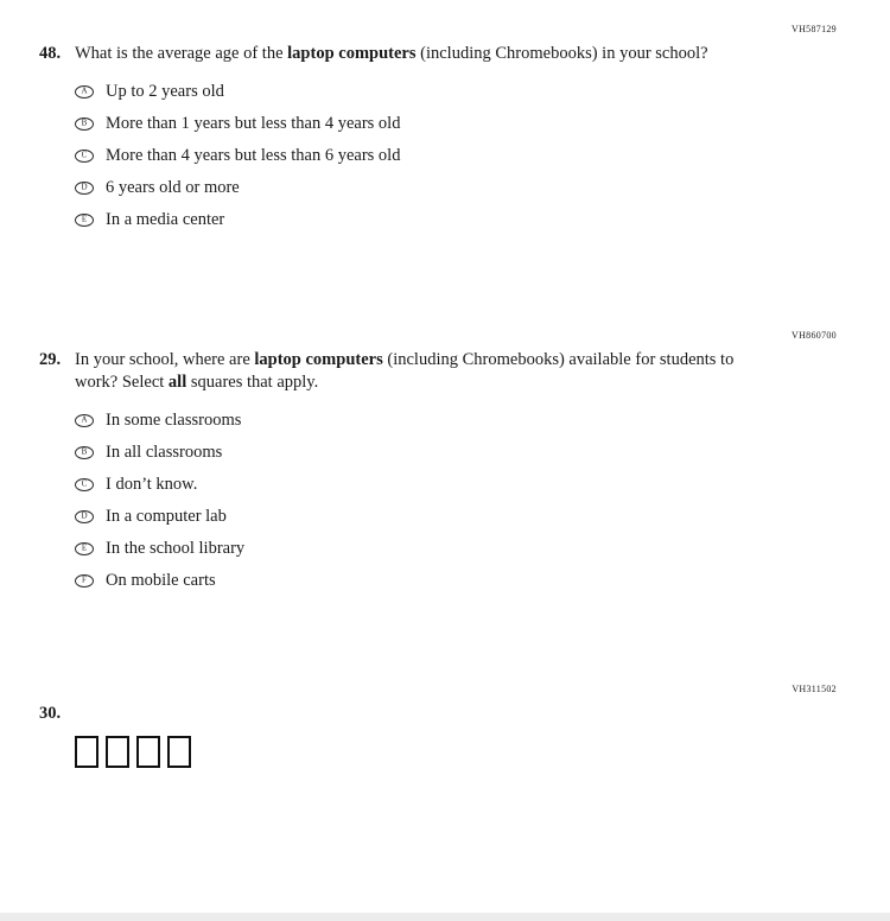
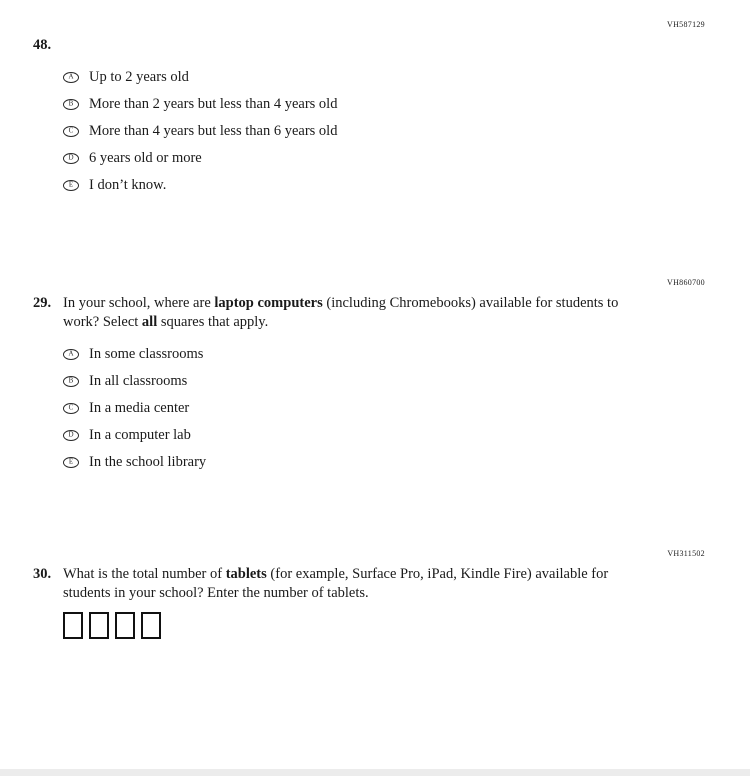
  VH587129
  48.
- What is the average age of the laptop computers (including Chromebooks) in your school?
  A
  Up to 2 years old
  B
- More than 1 years but less than 4 years old
+ More than 2 years but less than 4 years old
  C
  More than 4 years but less than 6 years old
  D
  6 years old or more
  E
- In a media center
+ I don’t know.
  VH860700
  29.
  In your school, where are laptop computers (including Chromebooks) available for students to work? Select all squares that apply.
  A
  In some classrooms
  B
  In all classrooms
  C
- I don’t know.
+ In a media center
  D
  In a computer lab
  E
  In the school library
- F
- On mobile carts
  VH311502
  30.
+ What is the total number of tablets (for example, Surface Pro, iPad, Kindle Fire) available for students in your school? Enter the number of tablets.
